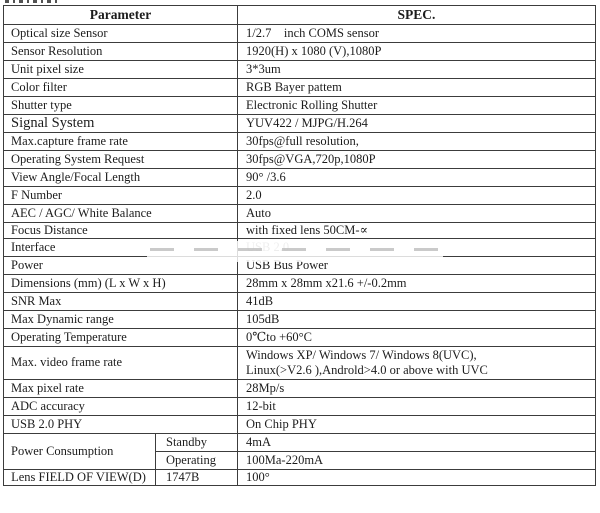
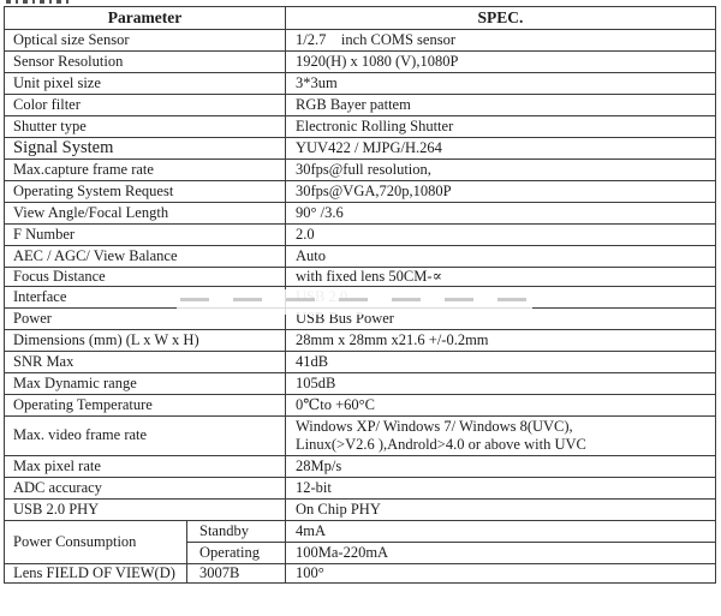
  Parameter	SPEC.
  Optical size Sensor	1/2.7 inch COMS sensor
  Sensor Resolution	1920(H) x 1080 (V),1080P
  Unit pixel size	3*3um
  Color filter	RGB Bayer pattem
  Shutter type	Electronic Rolling Shutter
  Signal System	YUV422 / MJPG/H.264
  Max.capture frame rate	30fps@full resolution,
  Operating System Request	30fps@VGA,720p,1080P
  View Angle/Focal Length	90° /3.6
  F Number	2.0
- AEC / AGC/ White Balance	Auto
+ AEC / AGC/ View Balance	Auto
  Focus Distance	with fixed lens 50CM-∝
  Interface	USB 2.0
  Power	USB Bus Power
  Dimensions (mm) (L x W x H)	28mm x 28mm x21.6 +/-0.2mm
  SNR Max	41dB
  Max Dynamic range	105dB
  Operating Temperature	0℃to +60°C
  Max. video frame rate	Windows XP/ Windows 7/ Windows 8(UVC), Linux(>V2.6 ),Androld>4.0 or above with UVC
  Max pixel rate	28Mp/s
  ADC accuracy	12-bit
  USB 2.0 PHY	On Chip PHY
  Power Consumption	Standby	4mA
  Operating	100Ma-220mA
- Lens FIELD OF VIEW(D)	1747B	100°
+ Lens FIELD OF VIEW(D)	3007B	100°
